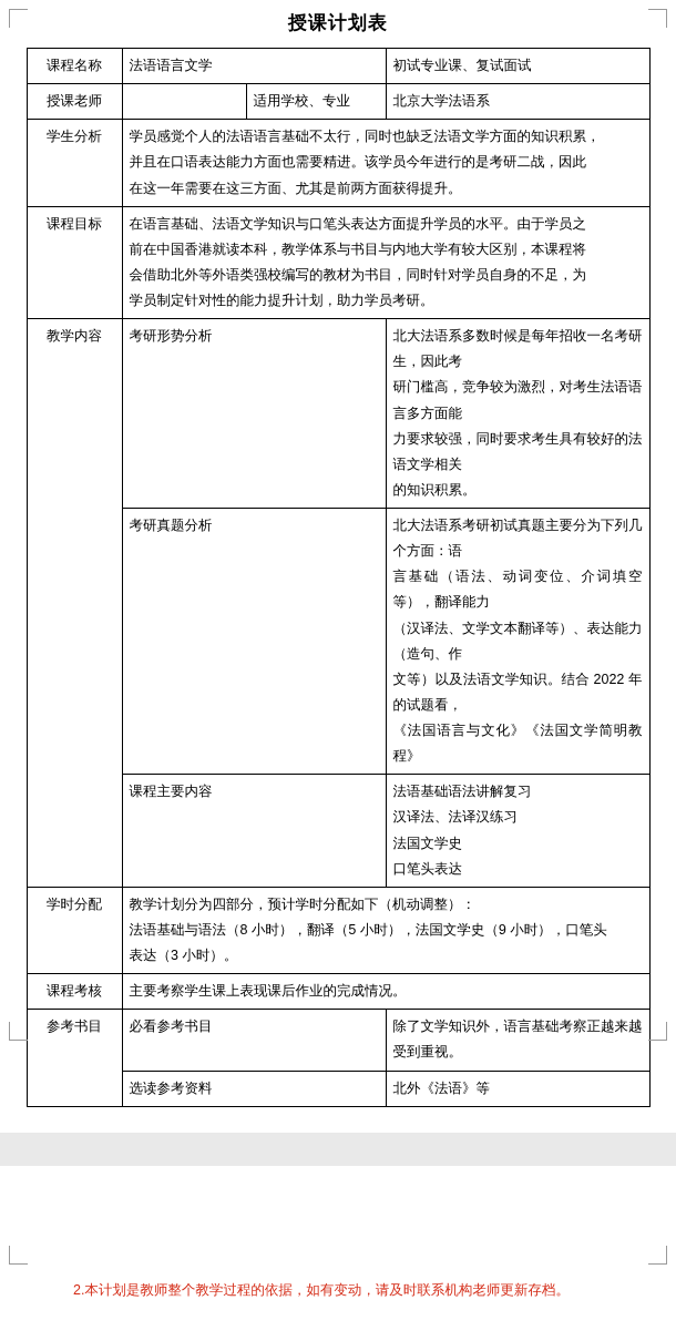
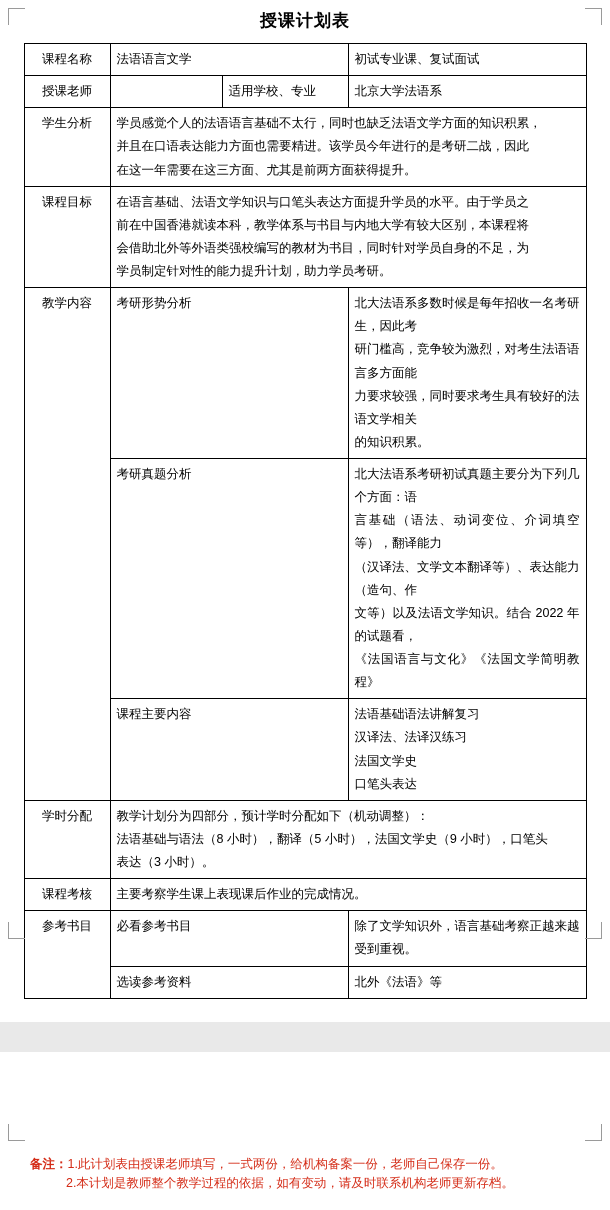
  授课计划表
  课程名称	法语语言文学	初试专业课、复试面试
  授课老师		适用学校、专业	北京大学法语系
  学生分析	学员感觉个人的法语语言基础不太行，同时也缺乏法语文学方面的知识积累， 并且在口语表达能力方面也需要精进。该学员今年进行的是考研二战，因此 在这一年需要在这三方面、尤其是前两方面获得提升。
  课程目标	在语言基础、法语文学知识与口笔头表达方面提升学员的水平。由于学员之 前在中国香港就读本科，教学体系与书目与内地大学有较大区别，本课程将 会借助北外等外语类强校编写的教材为书目，同时针对学员自身的不足，为 学员制定针对性的能力提升计划，助力学员考研。
  教学内容	考研形势分析	北大法语系多数时候是每年招收一名考研生，因此考 研门槛高，竞争较为激烈，对考生法语语言多方面能 力要求较强，同时要求考生具有较好的法语文学相关 的知识积累。
  考研真题分析	北大法语系考研初试真题主要分为下列几个方面：语 言基础（语法、动词变位、介词填空等），翻译能力 （汉译法、文学文本翻译等）、表达能力（造句、作 文等）以及法语文学知识。结合 2022 年的试题看， 《法国语言与文化》《法国文学简明教程》
  课程主要内容	法语基础语法讲解复习 汉译法、法译汉练习 法国文学史 口笔头表达
  学时分配	教学计划分为四部分，预计学时分配如下（机动调整）： 法语基础与语法（8 小时），翻译（5 小时），法国文学史（9 小时），口笔头 表达（3 小时）。
  课程考核	主要考察学生课上表现课后作业的完成情况。
  参考书目	必看参考书目	除了文学知识外，语言基础考察正越来越受到重视。
  选读参考资料	北外《法语》等
+ 备注：1.此计划表由授课老师填写，一式两份，给机构备案一份，老师自己保存一份。
  2.本计划是教师整个教学过程的依据，如有变动，请及时联系机构老师更新存档。
